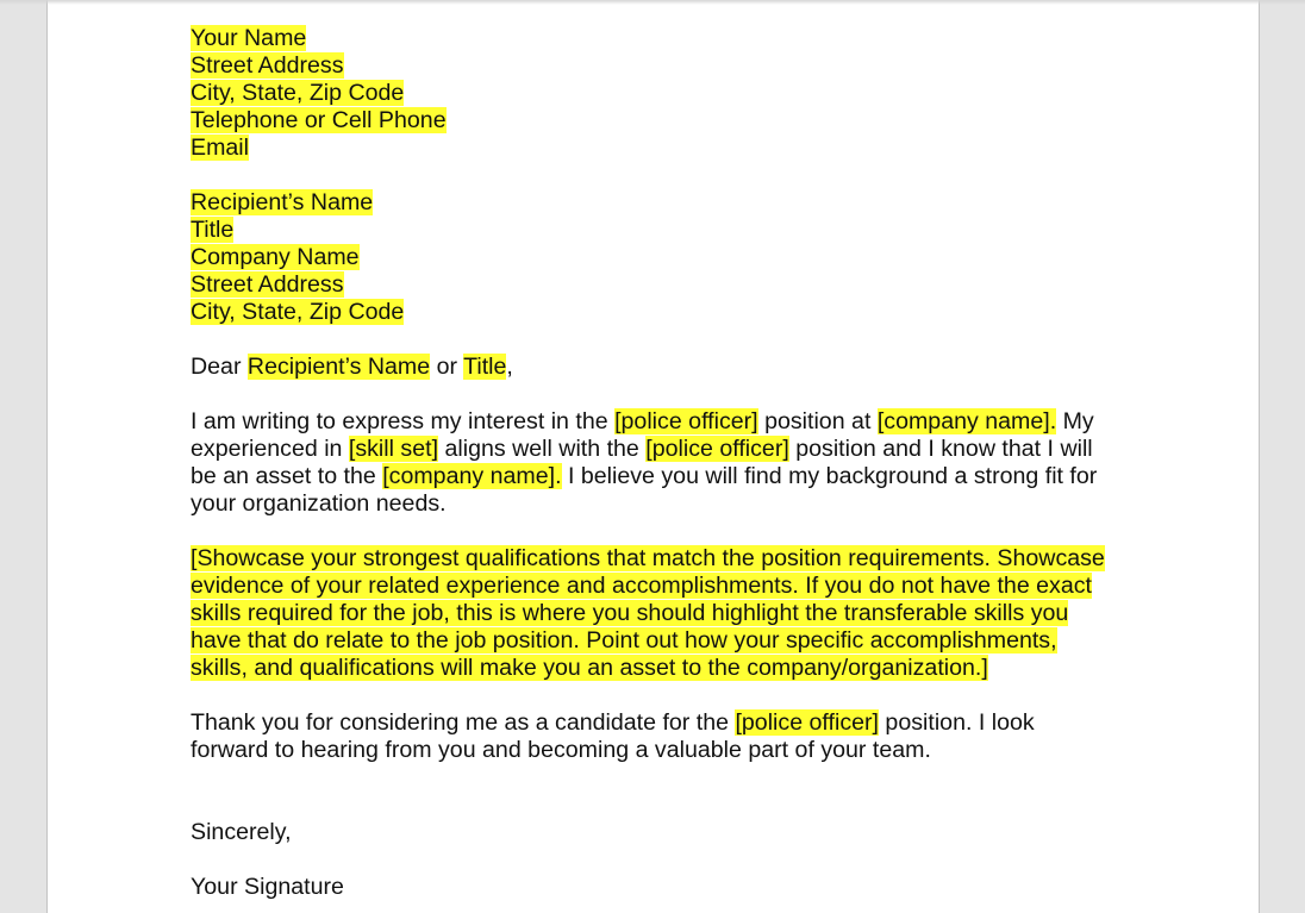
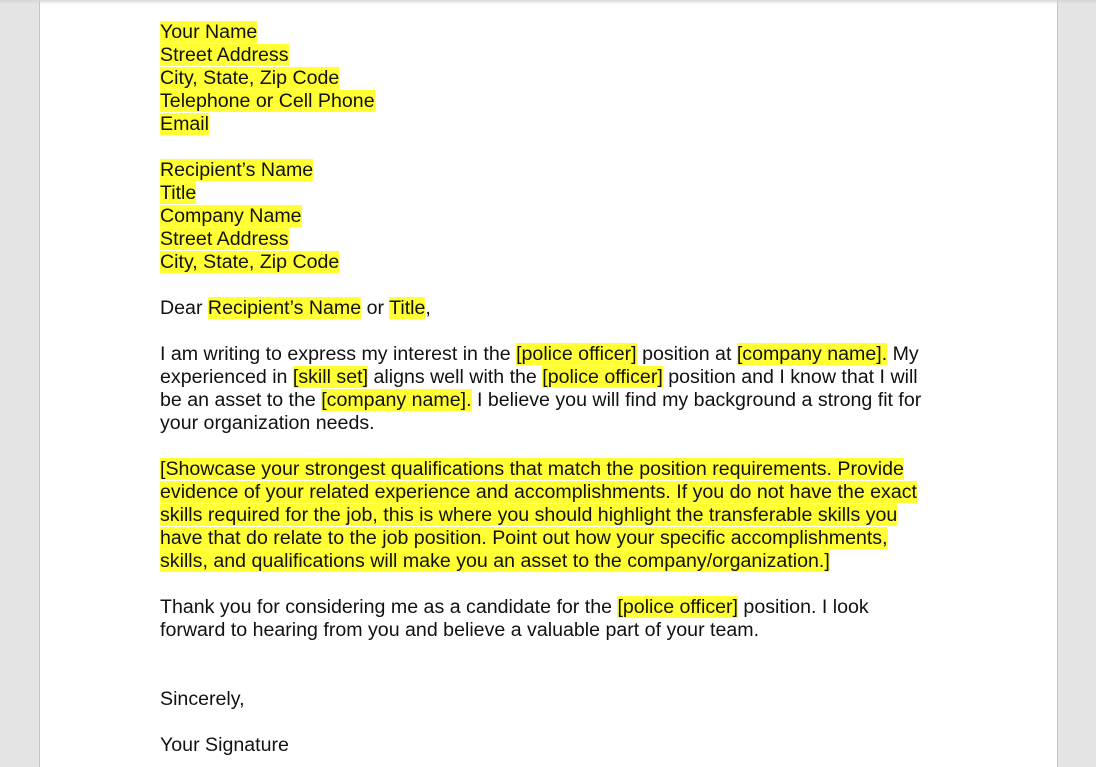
  Your Name
  Street Address
  City, State, Zip Code
  Telephone or Cell Phone
  Email
  Recipient’s Name
  Title
  Company Name
  Street Address
  City, State, Zip Code
  Dear Recipient’s Name or Title,
  I am writing to express my interest in the [police officer] position at [company name]. My
  experienced in [skill set] aligns well with the [police officer] position and I know that I will
  be an asset to the [company name]. I believe you will find my background a strong fit for
  your organization needs.
- [Showcase your strongest qualifications that match the position requirements. Showcase
+ [Showcase your strongest qualifications that match the position requirements. Provide
  evidence of your related experience and accomplishments. If you do not have the exact
  skills required for the job, this is where you should highlight the transferable skills you
  have that do relate to the job position. Point out how your specific accomplishments,
  skills, and qualifications will make you an asset to the company/organization.]
  Thank you for considering me as a candidate for the [police officer] position. I look
- forward to hearing from you and becoming a valuable part of your team.
+ forward to hearing from you and believe a valuable part of your team.
  Sincerely,
  Your Signature
